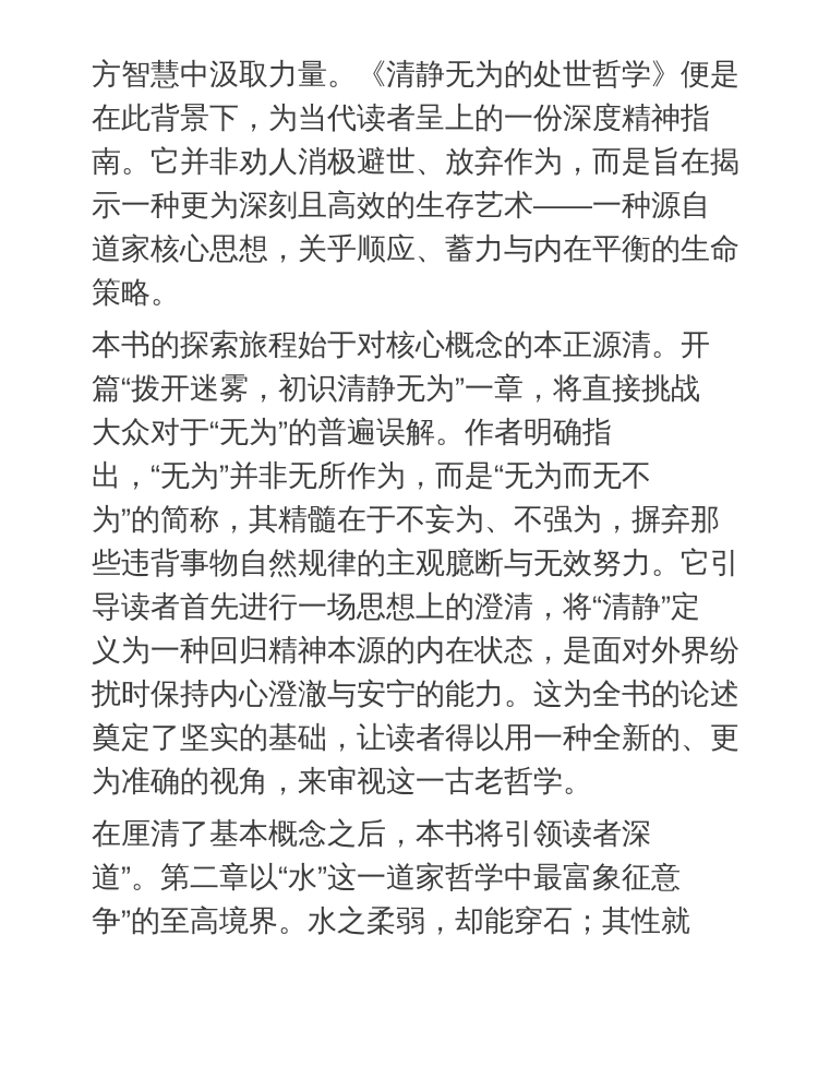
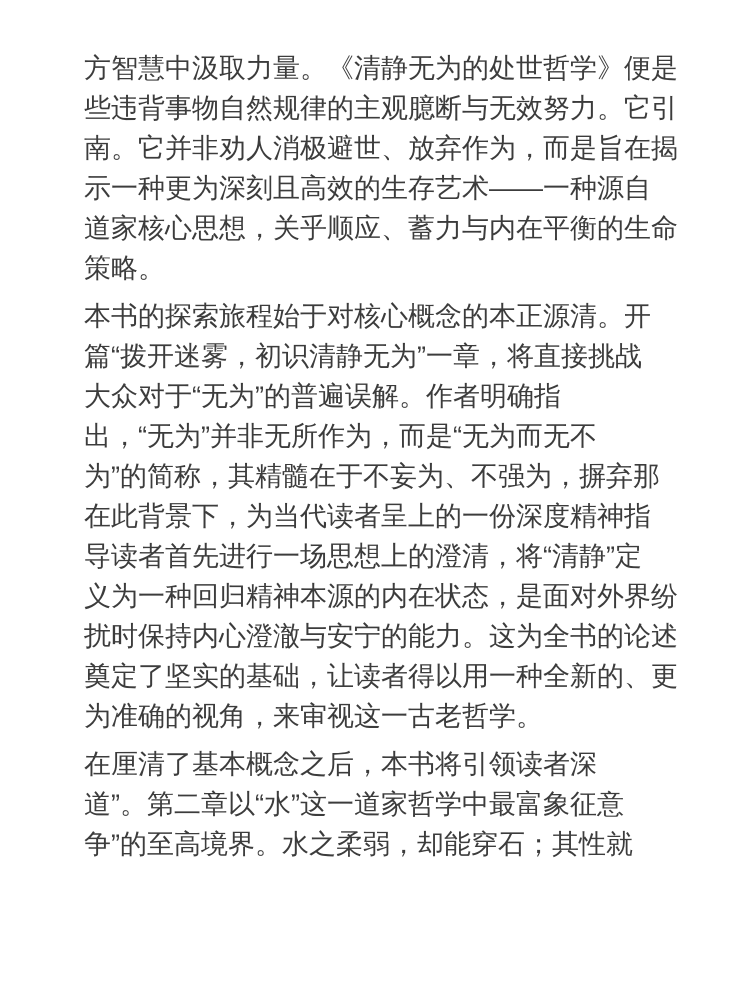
  方智慧中汲取力量。《清静无为的处世哲学》便是
- 在此背景下，为当代读者呈上的一份深度精神指
+ 些违背事物自然规律的主观臆断与无效努力。它引
  南。它并非劝人消极避世、放弃作为，而是旨在揭
  示一种更为深刻且高效的生存艺术——一种源自
  道家核心思想，关乎顺应、蓄力与内在平衡的生命
  策略。
  本书的探索旅程始于对核心概念的本正源清。开
  篇“拨开迷雾，初识清静无为”一章，将直接挑战
  大众对于“无为”的普遍误解。作者明确指
  出，“无为”并非无所作为，而是“无为而无不
  为”的简称，其精髓在于不妄为、不强为，摒弃那
- 些违背事物自然规律的主观臆断与无效努力。它引
+ 在此背景下，为当代读者呈上的一份深度精神指
  导读者首先进行一场思想上的澄清，将“清静”定
  义为一种回归精神本源的内在状态，是面对外界纷
  扰时保持内心澄澈与安宁的能力。这为全书的论述
  奠定了坚实的基础，让读者得以用一种全新的、更
  为准确的视角，来审视这一古老哲学。
  在厘清了基本概念之后，本书将引领读者深
  道”。第二章以“水”这一道家哲学中最富象征意
  争”的至高境界。水之柔弱，却能穿石；其性就
